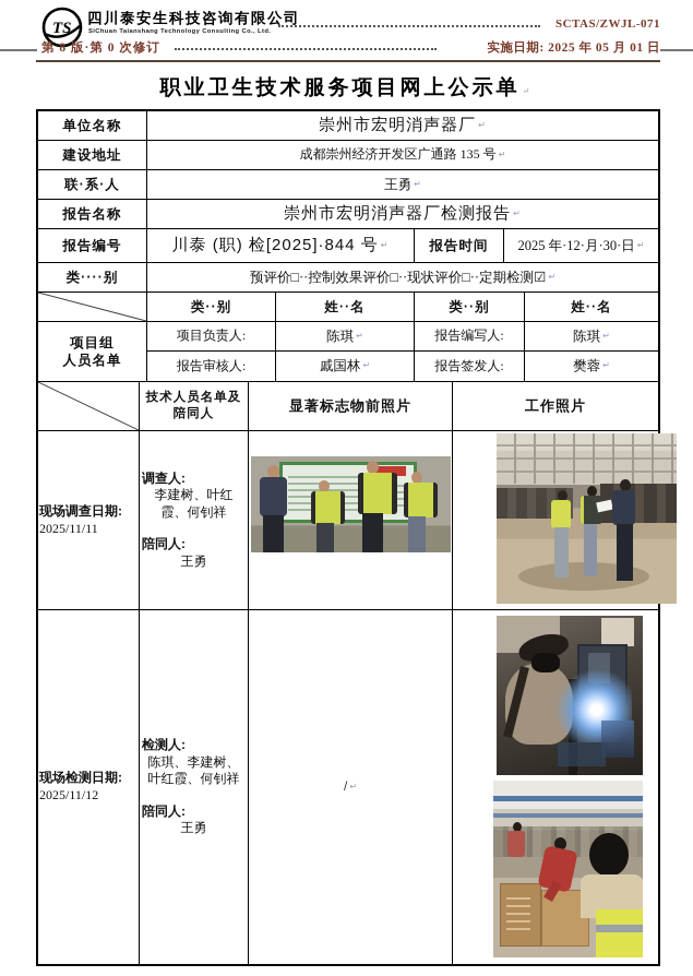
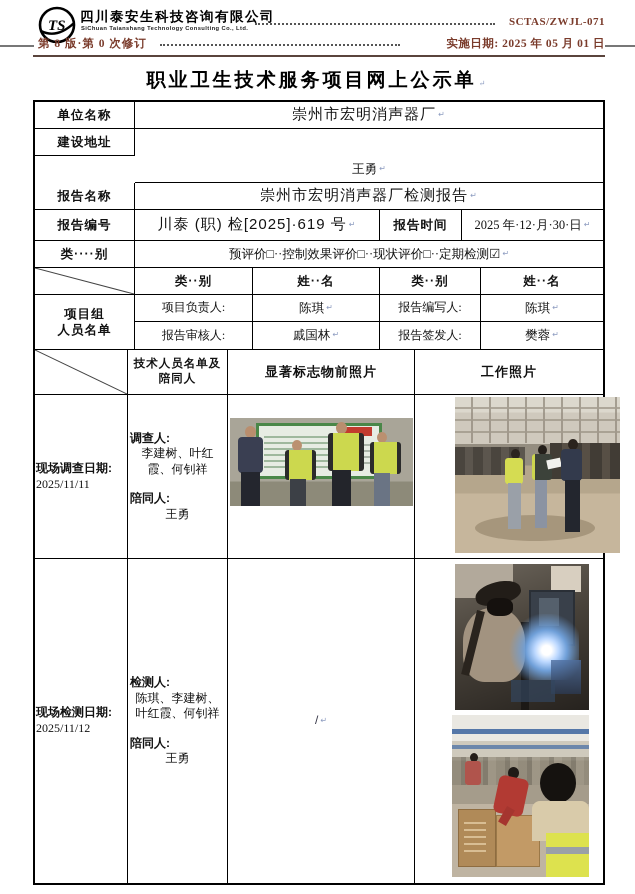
  TS
  四川泰安生科技咨询有限公司
  SCTAS/ZWJL-071
  第 8 版·第 0 次修订
  实施日期: 2025 年 05 月 01 日
  职业卫生技术服务项目网上公示单
  单位名称
  崇州市宏明消声器厂
  建设地址
- 成都崇州经济开发区广通路 135 号
- 联·系·人
  王勇
  报告名称
  崇州市宏明消声器厂检测报告
  报告编号
- 川泰 (职) 检[2025]·844 号
+ 川泰 (职) 检[2025]·619 号
  报告时间
  2025 年·12·月·30·日
  类····别
  预评价□··控制效果评价□··现状评价□··定期检测☑
  类··别
  姓··名
  类··别
  姓··名
  项目组
  人员名单
  项目负责人:
  陈琪
  报告编写人:
  陈琪
  报告审核人:
  戚国林
  报告签发人:
  樊蓉
  技术人员名单及陪同人
  显著标志物前照片
  工作照片
  现场调查日期:
  2025/11/11
  调查人:
  李建树、叶红霞、何钊祥
  陪同人:
  王勇
  现场检测日期:
  2025/11/12
  检测人:
  陈琪、李建树、叶红霞、何钊祥
  陪同人:
  王勇
  /
